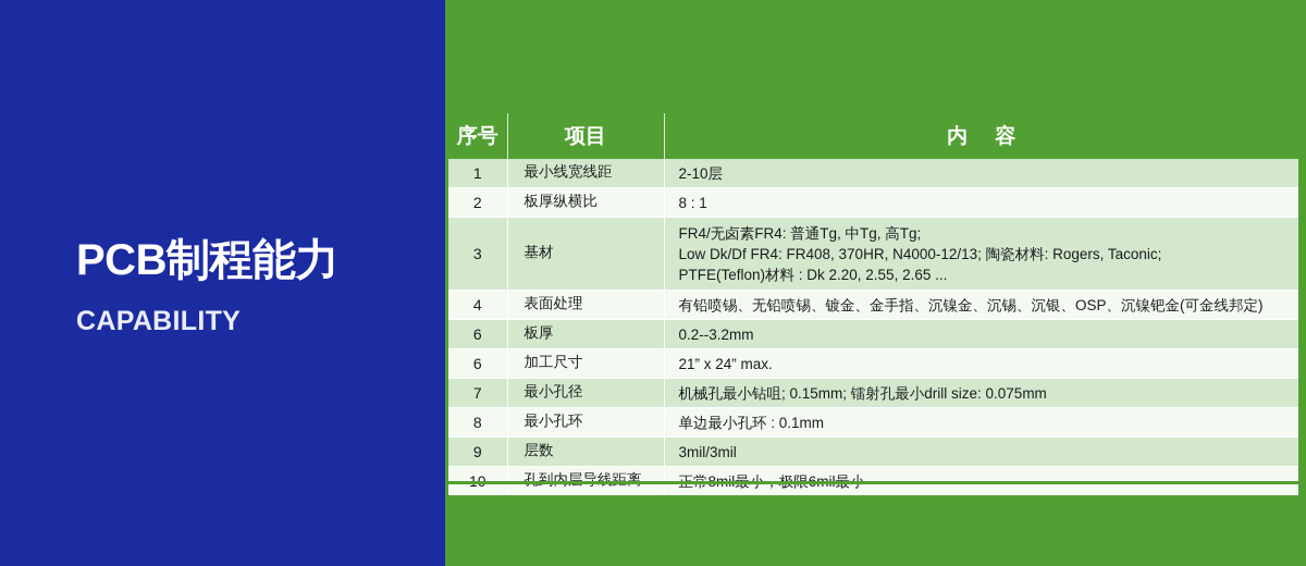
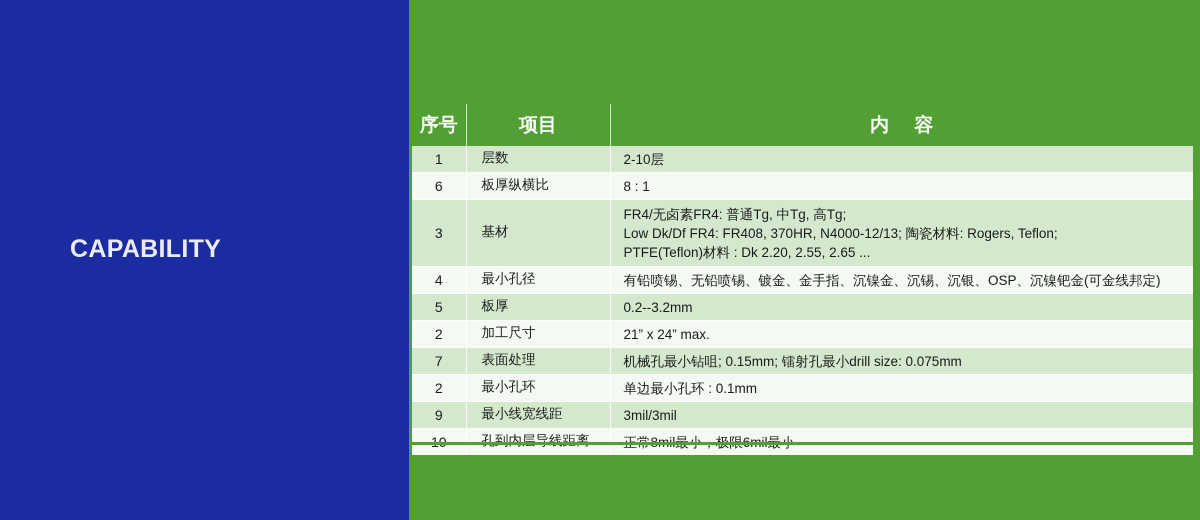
- PCB制程能力
  CAPABILITY
  序号	项目	内 容
- 1	最小线宽线距	2-10层
+ 1	层数	2-10层
- 2	板厚纵横比	8 : 1
+ 6	板厚纵横比	8 : 1
- 3	基材	FR4/无卤素FR4: 普通Tg, 中Tg, 高Tg;Low Dk/Df FR4: FR408, 370HR, N4000-12/13; 陶瓷材料: Rogers, Taconic;PTFE(Teflon)材料 : Dk 2.20, 2.55, 2.65 ...
+ 3	基材	FR4/无卤素FR4: 普通Tg, 中Tg, 高Tg;Low Dk/Df FR4: FR408, 370HR, N4000-12/13; 陶瓷材料: Rogers, Teflon;PTFE(Teflon)材料 : Dk 2.20, 2.55, 2.65 ...
- 4	表面处理	有铅喷锡、无铅喷锡、镀金、金手指、沉镍金、沉锡、沉银、OSP、沉镍钯金(可金线邦定)
+ 4	最小孔径	有铅喷锡、无铅喷锡、镀金、金手指、沉镍金、沉锡、沉银、OSP、沉镍钯金(可金线邦定)
- 6	板厚	0.2--3.2mm
+ 5	板厚	0.2--3.2mm
- 6	加工尺寸	21” x 24” max.
+ 2	加工尺寸	21” x 24” max.
- 7	最小孔径	机械孔最小钻咀; 0.15mm; 镭射孔最小drill size: 0.075mm
+ 7	表面处理	机械孔最小钻咀; 0.15mm; 镭射孔最小drill size: 0.075mm
- 8	最小孔环	单边最小孔环 : 0.1mm
+ 2	最小孔环	单边最小孔环 : 0.1mm
- 9	层数	3mil/3mil
+ 9	最小线宽线距	3mil/3mil
